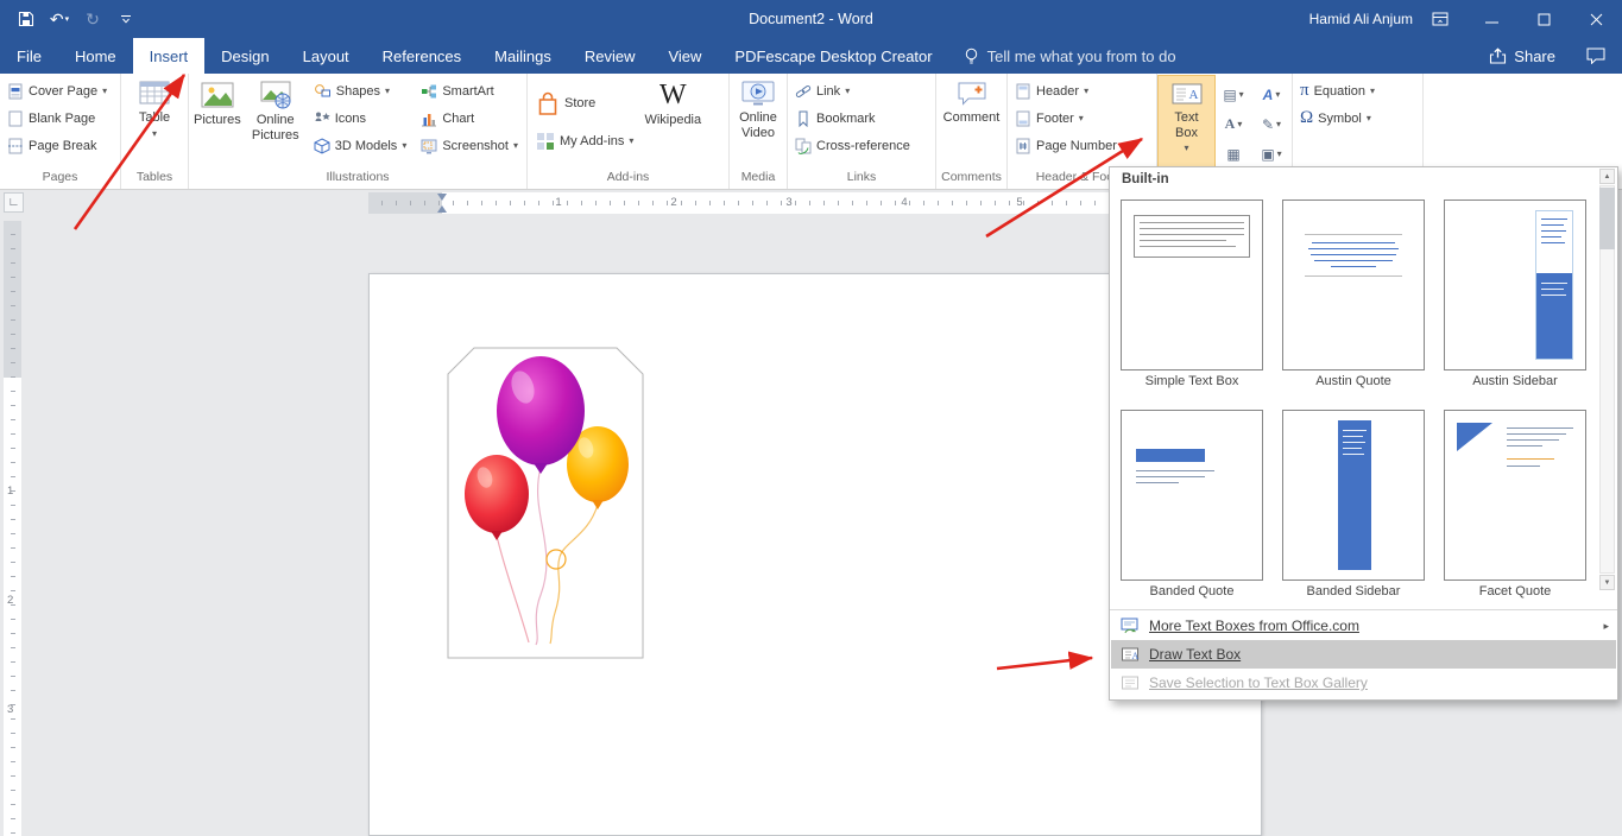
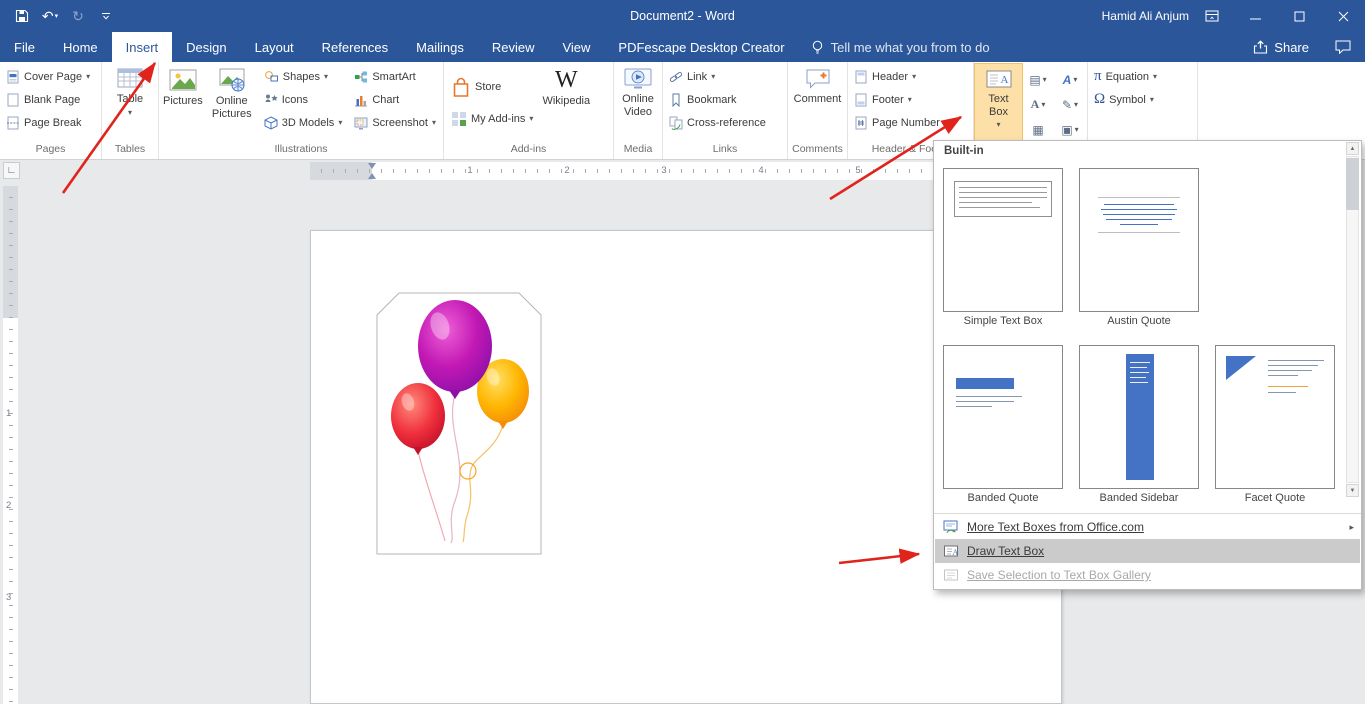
  ↶
  ↻
  Document2 - Word
  Hamid Ali Anjum
  File
  Home
  Insert
  Design
  Layout
  References
  Mailings
  Review
  View
  PDFescape Desktop Creator
  Tell me what you from to do
  Share
  Cover Page
  ▾
  Blank Page
  Page Break
  Pages
  Table
  ▾
  Tables
  Pictures
  Online Pictures
  Shapes
  ▾
  Icons
  3D Models
  ▾
  SmartArt
  Chart
  Screenshot
  ▾
  Illustrations
  Store
  My Add-ins
  ▾
  W
  Wikipedia
  Add-ins
  Online Video
  Media
  Link
  ▾
  Bookmark
  Cross-reference
  Links
  Comment
  Comments
  Header
  ▾
  Footer
  ▾
  Page Number
  ▾
  A
  Text Box
  ▾
  ▤
  ▾
  A
  ▾
  A
  ▾
  ✎
  ▾
  ▦
  ▣
  ▾
  π
  Equation
  ▾
  Ω
  Symbol
  ▾
  ∟
  1
  2
  3
  4
  5
  1
  2
  3
  Built-in
  Simple Text Box
  Austin Quote
- Austin Sidebar
  Banded Quote
  Banded Sidebar
  Facet Quote
  More Text Boxes from Office.com
  ▸
  A
  Draw Text Box
  Save Selection to Text Box Gallery
